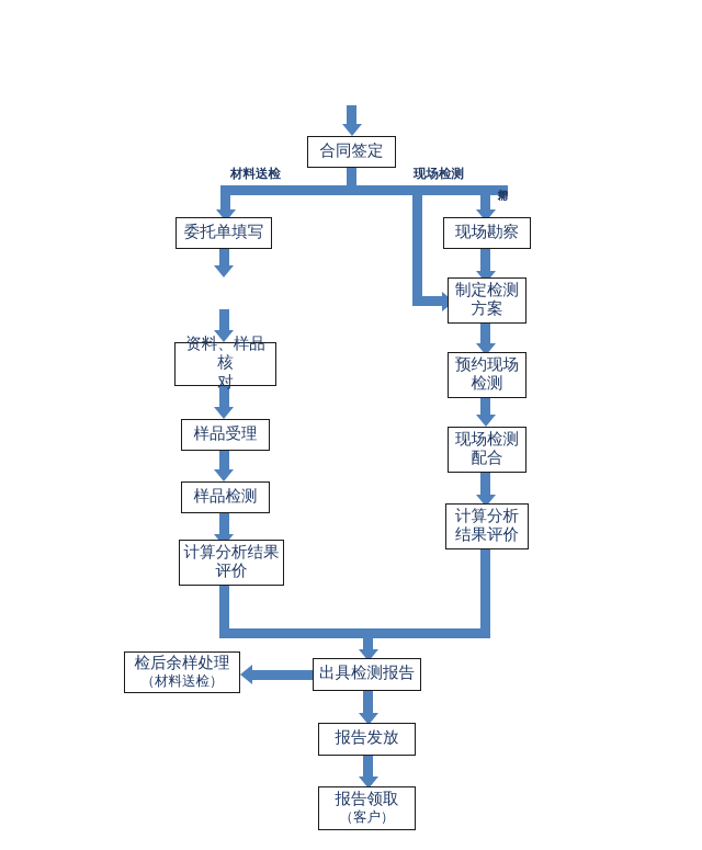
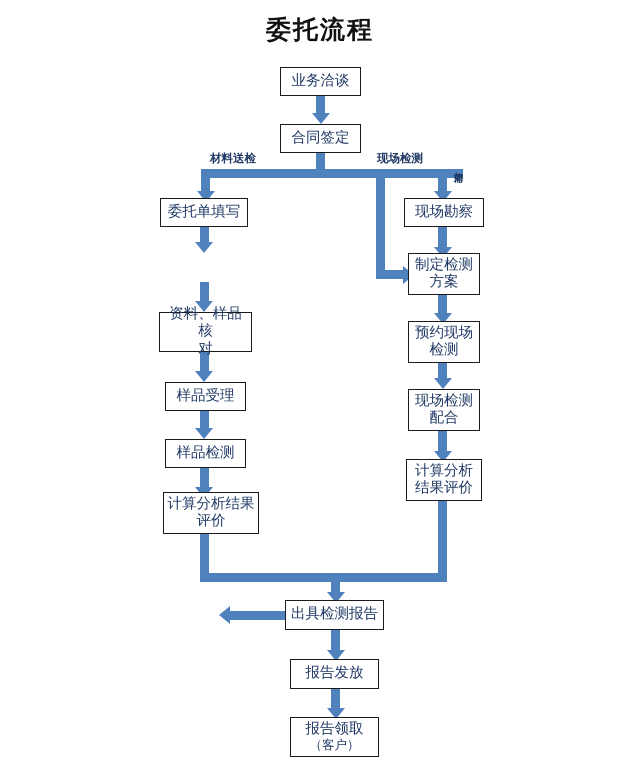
+ 委托流程
+ 业务洽谈
  合同签定
  材料送检
  现场检测
  委托单填写
  资料、样品核
  对
  样品受理
  样品检测
  计算分析结果
  评价
  现场勘察
  制定检测
  方案
  预约现场
  检测
  现场检测
  配合
  计算分析
  结果评价
  出具检测报告
- 检后余样处理
- （材料送检）
  报告发放
  报告领取
  （客户）
